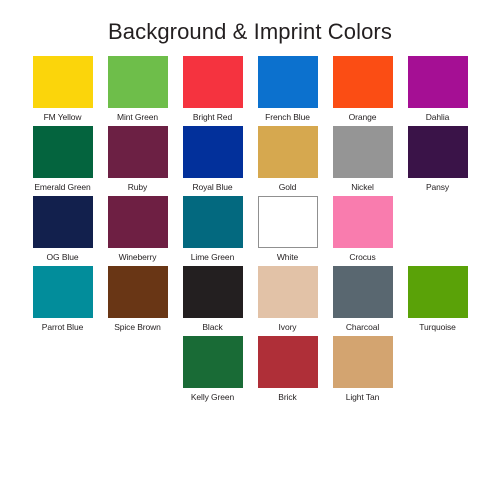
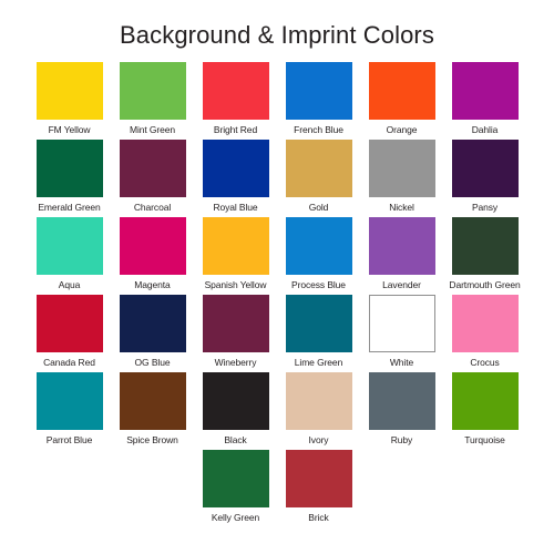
  Background & Imprint Colors
  FM Yellow
  Mint Green
  Bright Red
  French Blue
  Orange
  Dahlia
  Emerald Green
- Ruby
+ Charcoal
  Royal Blue
  Gold
  Nickel
  Pansy
+ Aqua
+ Magenta
+ Spanish Yellow
+ Process Blue
+ Lavender
+ Dartmouth Green
+ Canada Red
  OG Blue
  Wineberry
  Lime Green
  White
  Crocus
  Parrot Blue
  Spice Brown
  Black
  Ivory
- Charcoal
+ Ruby
  Turquoise
  Kelly Green
  Brick
- Light Tan
